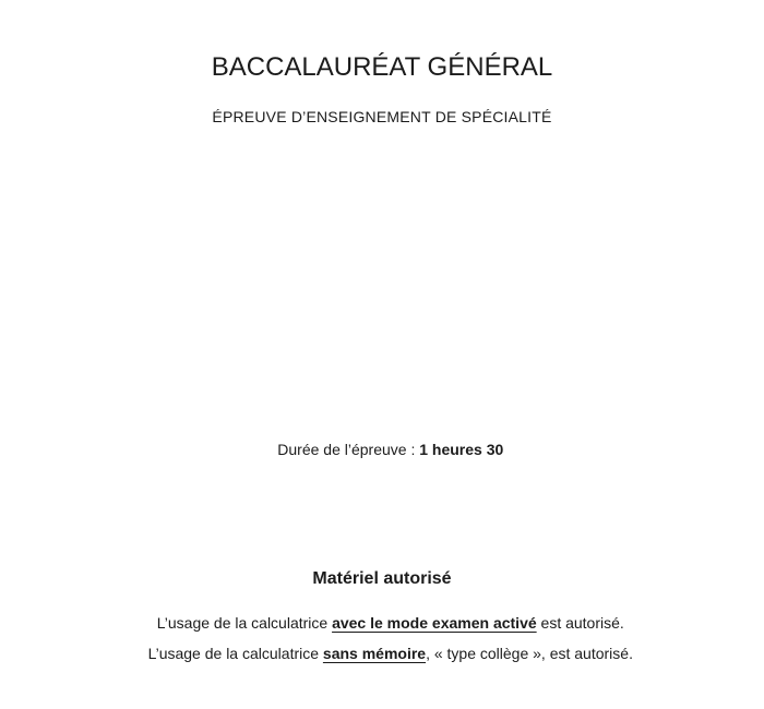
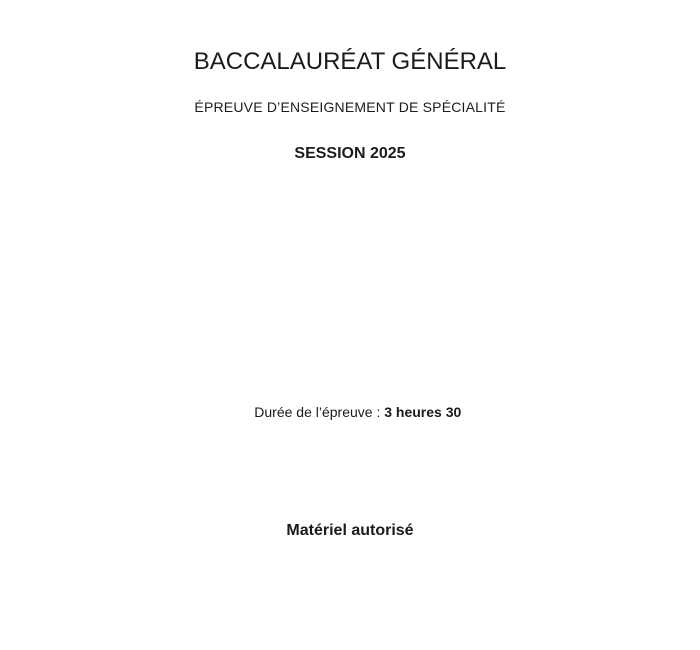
  BACCALAURÉAT GÉNÉRAL
  ÉPREUVE D’ENSEIGNEMENT DE SPÉCIALITÉ
+ SESSION 2025
- Durée de l’épreuve : 1 heures 30
+ Durée de l’épreuve : 3 heures 30
  Matériel autorisé
- L’usage de la calculatrice avec le mode examen activé est autorisé.
- L’usage de la calculatrice sans mémoire, « type collège », est autorisé.
